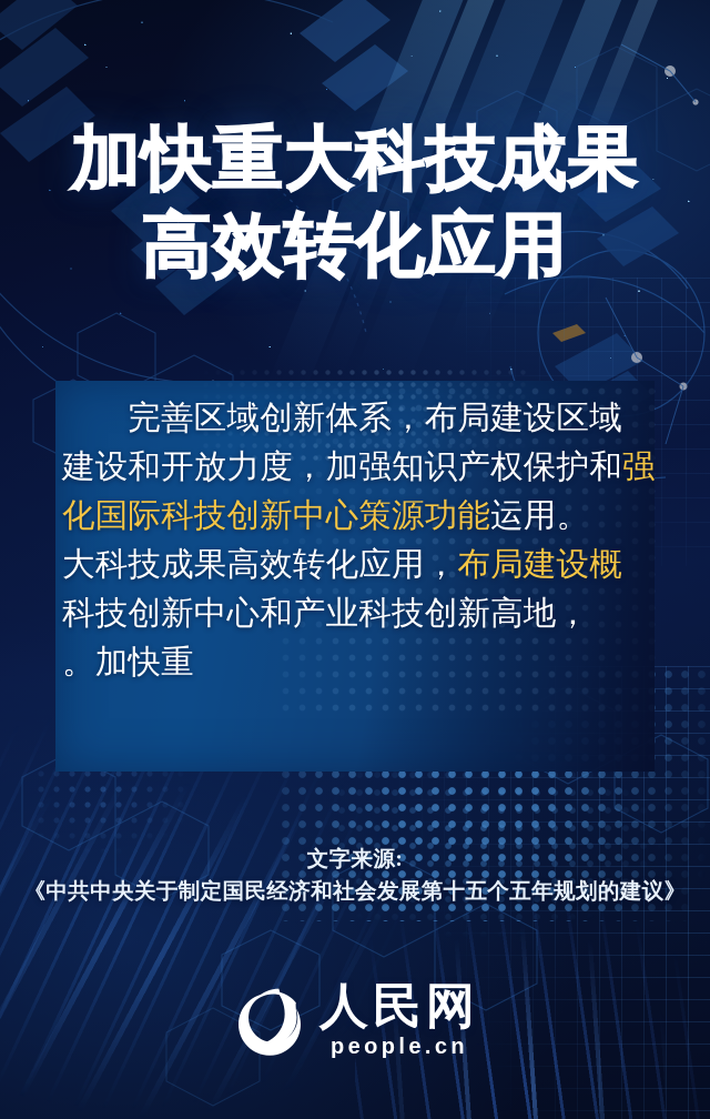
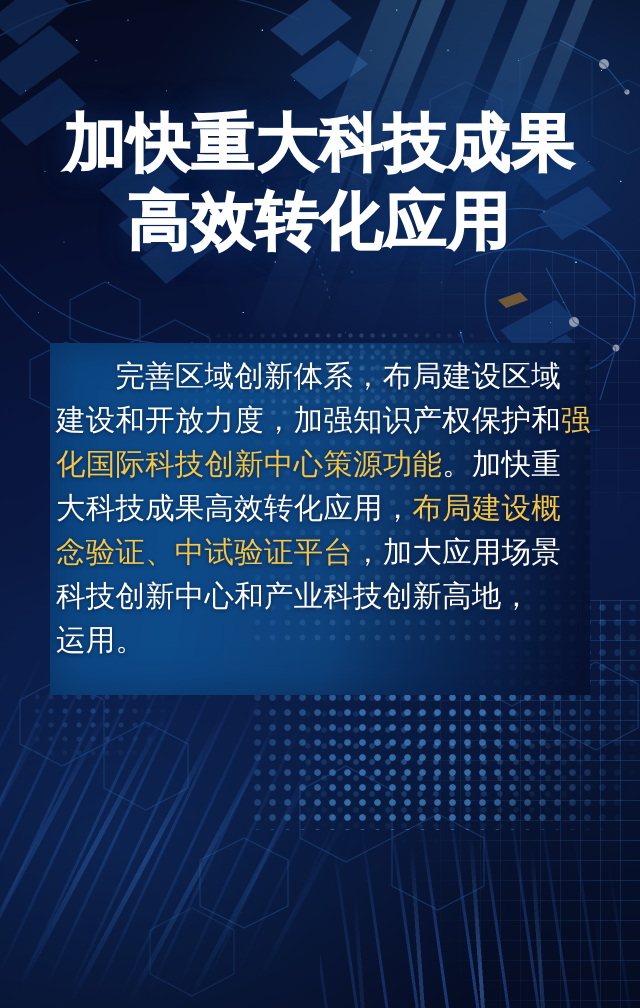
  加快重大科技成果
  高效转化应用
  完善区域创新体系，布局建设区域
  建设和开放力度，加强知识产权保护和强
- 化国际科技创新中心策源功能运用。
+ 化国际科技创新中心策源功能。加快重
  大科技成果高效转化应用，布局建设概
+ 念验证、中试验证平台，加大应用场景
  科技创新中心和产业科技创新高地，
- 。加快重
+ 运用。
- 文字来源:
- 《中共中央关于制定国民经济和社会发展第十五个五年规划的建议》
- 人民网
- people.cn
